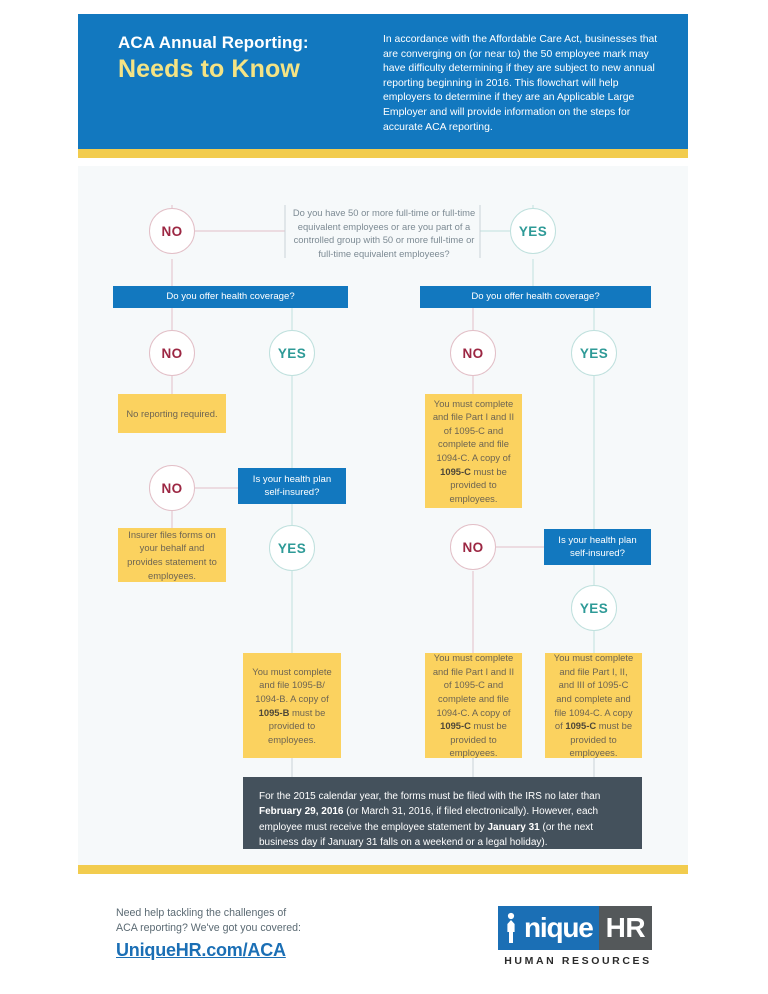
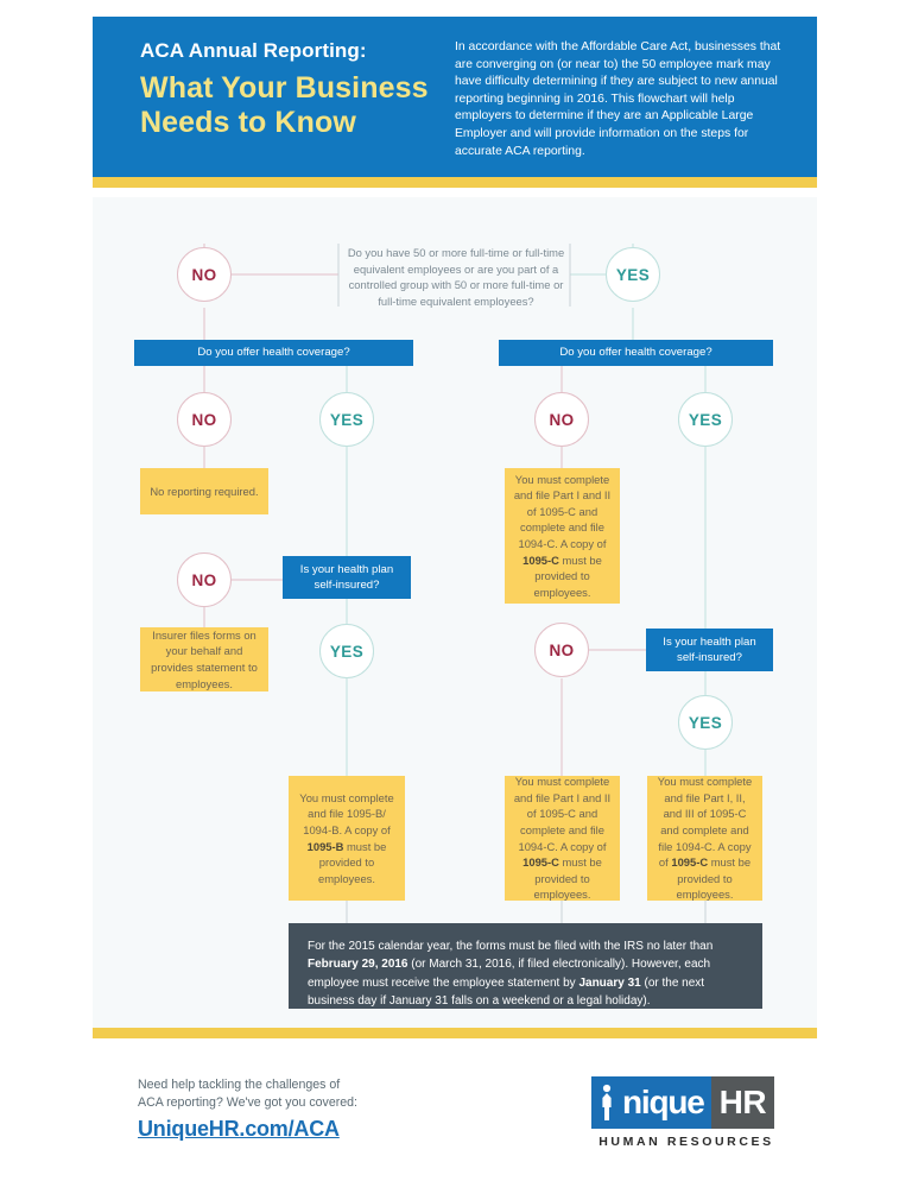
  ACA Annual Reporting:
+ What Your Business
  Needs to Know
  In accordance with the Affordable Care Act, businesses that are converging on (or near to) the 50 employee mark may have difficulty determining if they are subject to new annual reporting beginning in 2016. This flowchart will help employers to determine if they are an Applicable Large Employer and will provide information on the steps for accurate ACA reporting.
  Do you have 50 or more full-time or full-time equivalent employees or are you part of a controlled group with 50 or more full-time or full-time equivalent employees?
  NO
  YES
  Do you offer health coverage?
  Do you offer health coverage?
  NO
  YES
  NO
  YES
  No reporting required.
  You must complete and file Part I and II of 1095-C and complete and file 1094-C. A copy of 1095-C must be provided to employees.
  NO
  Is your health plan self-insured?
  YES
  Insurer files forms on your behalf and provides statement to employees.
  NO
  Is your health plan self-insured?
  YES
  You must complete and file 1095-B/ 1094-B. A copy of 1095-B must be provided to employees.
  You must complete and file Part I and II of 1095-C and complete and file 1094-C. A copy of 1095-C must be provided to employees.
  You must complete and file Part I, II, and III of 1095-C and complete and file 1094-C. A copy of 1095-C must be provided to employees.
  For the 2015 calendar year, the forms must be filed with the IRS no later than February 29, 2016 (or March 31, 2016, if filed electronically). However, each employee must receive the employee statement by January 31 (or the next business day if January 31 falls on a weekend or a legal holiday).
  Need help tackling the challenges of
  ACA reporting? We've got you covered:
  UniqueHR.com/ACA
  nique
  HR
  HUMAN RESOURCES
